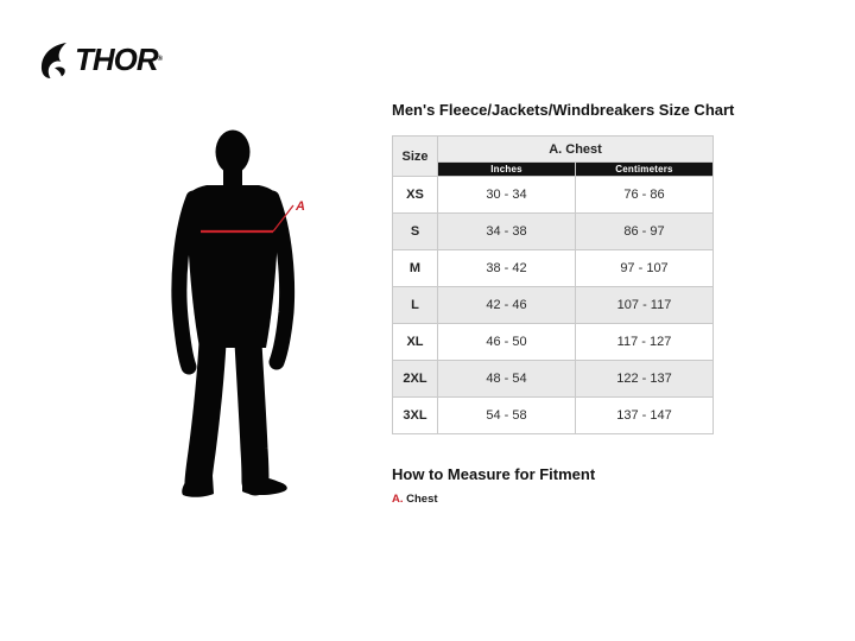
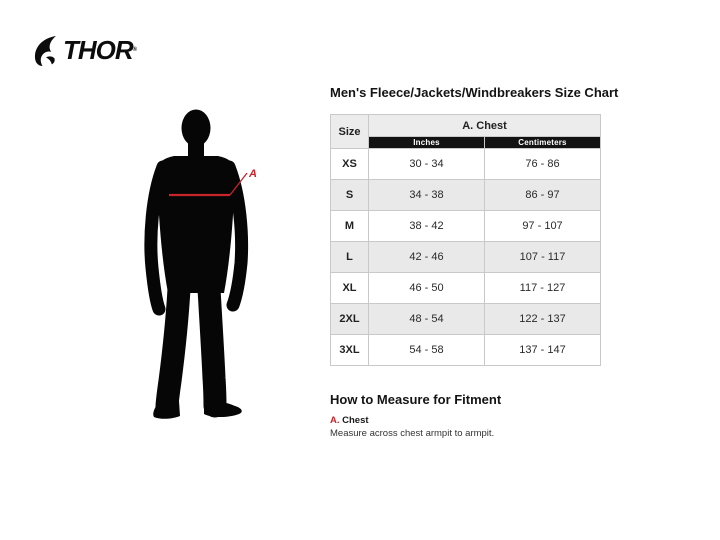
  THOR
  A
  Men's Fleece/Jackets/Windbreakers Size Chart
  Size	A. Chest
  Inches	Centimeters
  XS	30 - 34	76 - 86
  S	34 - 38	86 - 97
  M	38 - 42	97 - 107
  L	42 - 46	107 - 117
  XL	46 - 50	117 - 127
  2XL	48 - 54	122 - 137
  3XL	54 - 58	137 - 147
  How to Measure for Fitment
  A. Chest
+ Measure across chest armpit to armpit.
